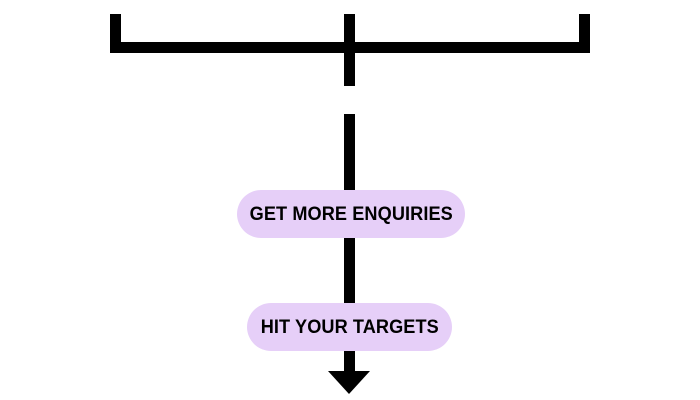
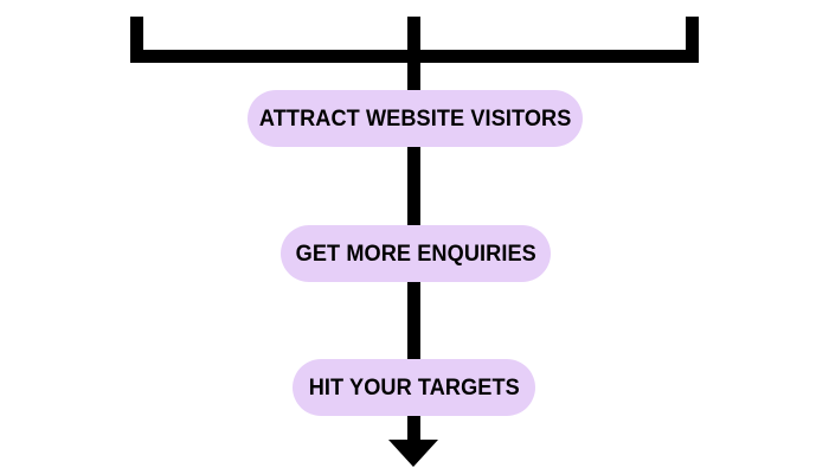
+ ATTRACT WEBSITE VISITORS
  GET MORE ENQUIRIES
  HIT YOUR TARGETS
